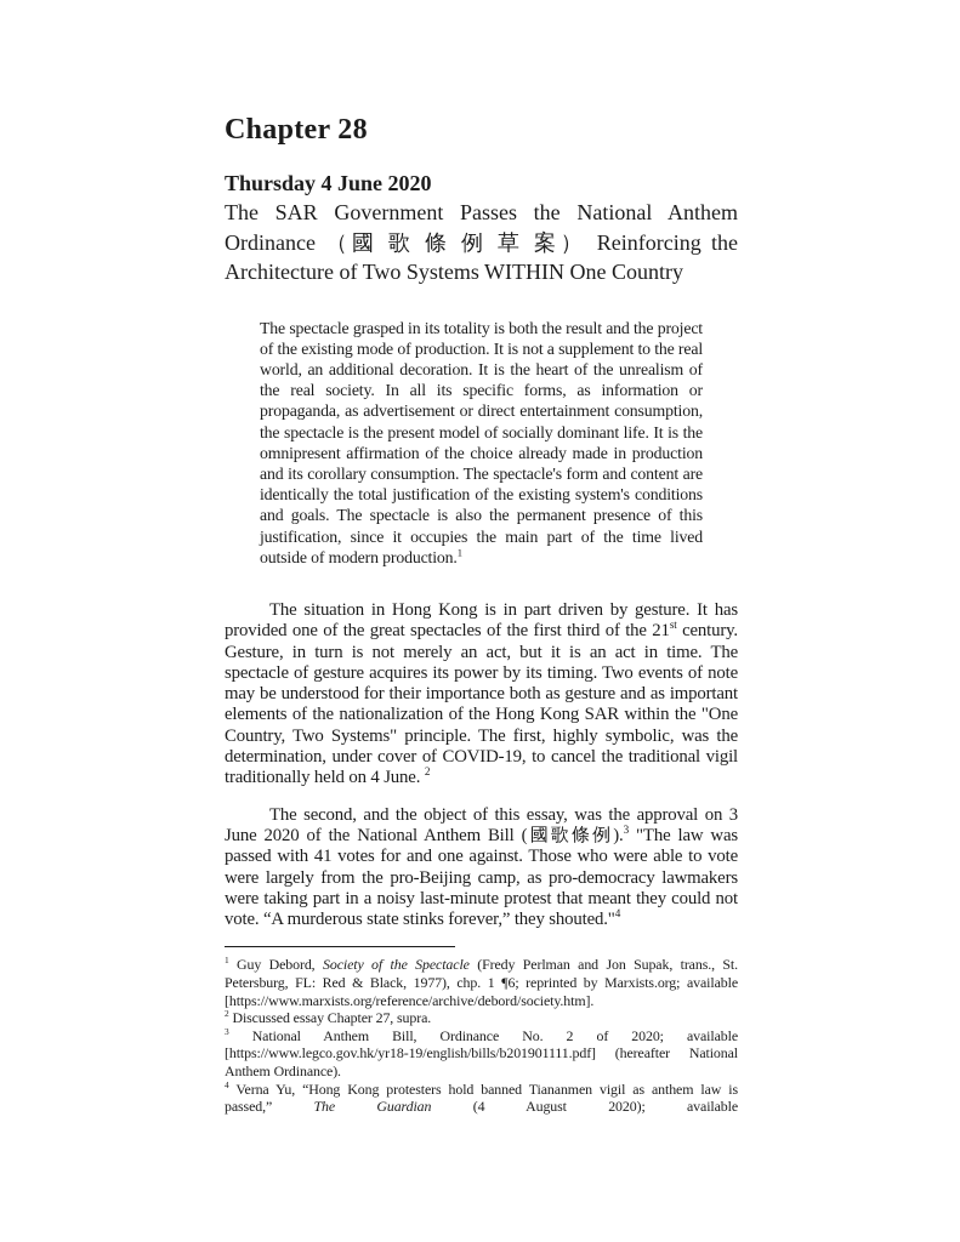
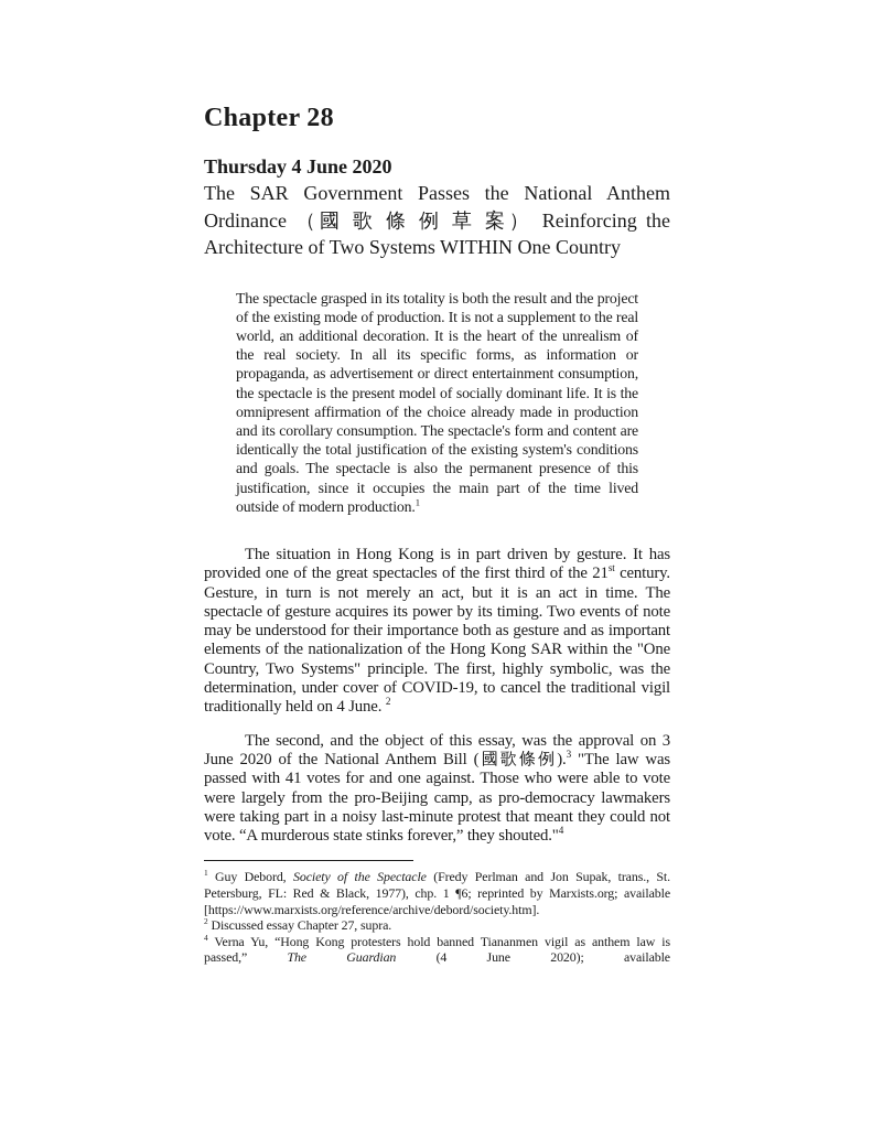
  Chapter 28
  Thursday 4 June 2020
  The SAR Government Passes the National Anthem Ordinance （國 歌 條 例 草 案） Reinforcing the Architecture of Two Systems WITHIN One Country
  The spectacle grasped in its totality is both the result and the project of the existing mode of production. It is not a supplement to the real world, an additional decoration. It is the heart of the unrealism of the real society. In all its specific forms, as information or propaganda, as advertisement or direct entertainment consumption, the spectacle is the present model of socially dominant life. It is the omnipresent affirmation of the choice already made in production and its corollary consumption. The spectacle's form and content are identically the total justification of the existing system's conditions and goals. The spectacle is also the permanent presence of this justification, since it occupies the main part of the time lived outside of modern production.1
  The situation in Hong Kong is in part driven by gesture. It has provided one of the great spectacles of the first third of the 21st century. Gesture, in turn is not merely an act, but it is an act in time. The spectacle of gesture acquires its power by its timing. Two events of note may be understood for their importance both as gesture and as important elements of the nationalization of the Hong Kong SAR within the "One Country, Two Systems" principle. The first, highly symbolic, was the determination, under cover of COVID-19, to cancel the traditional vigil traditionally held on 4 June. 2
  The second, and the object of this essay, was the approval on 3 June 2020 of the National Anthem Bill (國歌條例).3 "The law was passed with 41 votes for and one against. Those who were able to vote were largely from the pro-Beijing camp, as pro-democracy lawmakers were taking part in a noisy last-minute protest that meant they could not vote. “A murderous state stinks forever,” they shouted."4
  1 Guy Debord, Society of the Spectacle (Fredy Perlman and Jon Supak, trans., St. Petersburg, FL: Red & Black, 1977), chp. 1 ¶6; reprinted by Marxists.org; available [https://www.marxists.org/reference/archive/debord/society.htm].
  2 Discussed essay Chapter 27, supra.
- 3 National Anthem Bill, Ordinance No. 2 of 2020; available [https://www.legco.gov.hk/yr18-19/english/bills/b201901111.pdf] (hereafter National Anthem Ordinance).
- 4 Verna Yu, “Hong Kong protesters hold banned Tiananmen vigil as anthem law is passed,” The Guardian (4 August 2020); available
+ 4 Verna Yu, “Hong Kong protesters hold banned Tiananmen vigil as anthem law is passed,” The Guardian (4 June 2020); available
